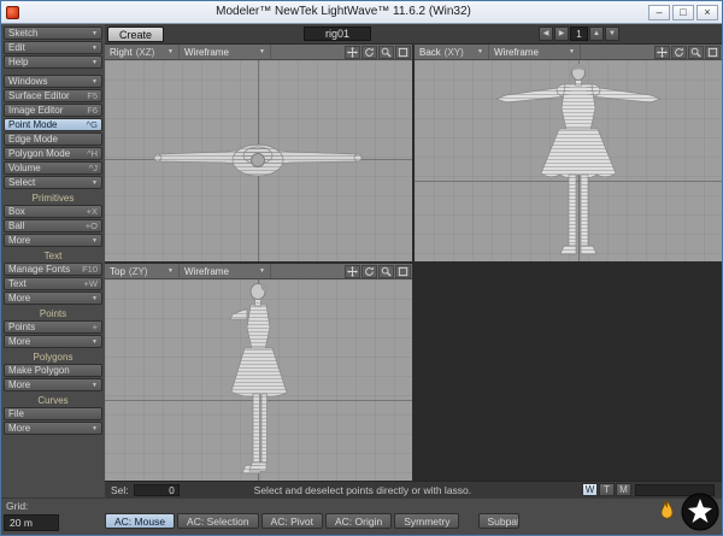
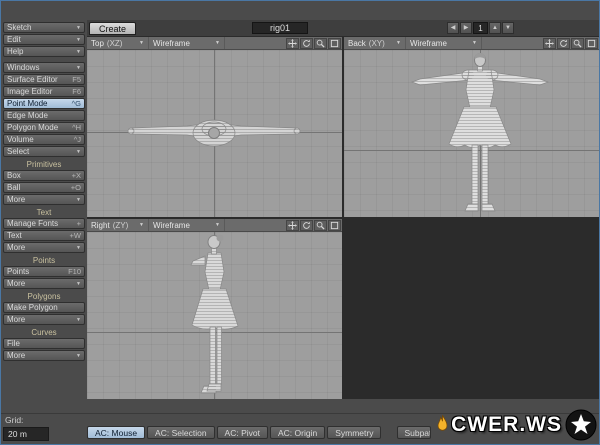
- Modeler™ NewTek LightWave™ 11.6.2 (Win32)
- –
- □
- ×
  Create
  rig01
  1
  Sketch
  Edit
  Help
  Windows
  Surface Editor
  F5
  Image Editor
  F6
  Point Mode
  ^G
  Edge Mode
  Polygon Mode
  ^H
  Volume
  ^J
  Select
  Primitives
  Box
  +X
  Ball
  +O
  More
  Text
  Manage Fonts
- F10
+ +
  Text
  +W
  More
  Points
  Points
- +
+ F10
  More
  Polygons
  Make Polygon
  More
  Curves
  File
  More
- Right (XZ)
+ Top (XZ)
  Wireframe
  Back (XY)
  Wireframe
- Top (ZY)
+ Right (ZY)
  Wireframe
- Sel:
- 0
- Select and deselect points directly or with lasso.
- W
- T
- M
  Grid:
  20 m
  AC: Mouse
  AC: Selection
  AC: Pivot
  AC: Origin
  Symmetry
  Subpat
+ CWER.WS
